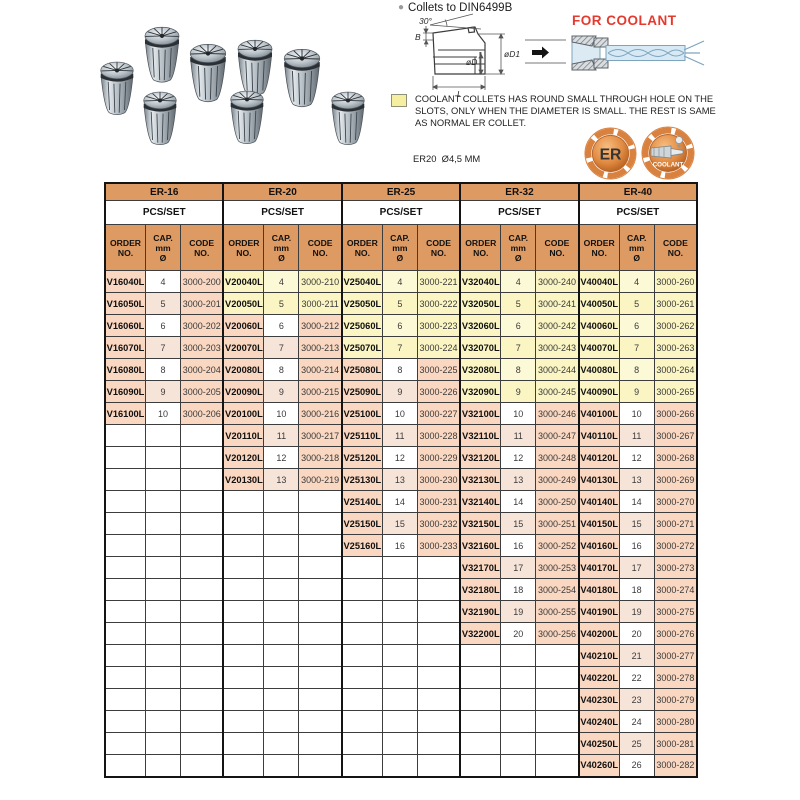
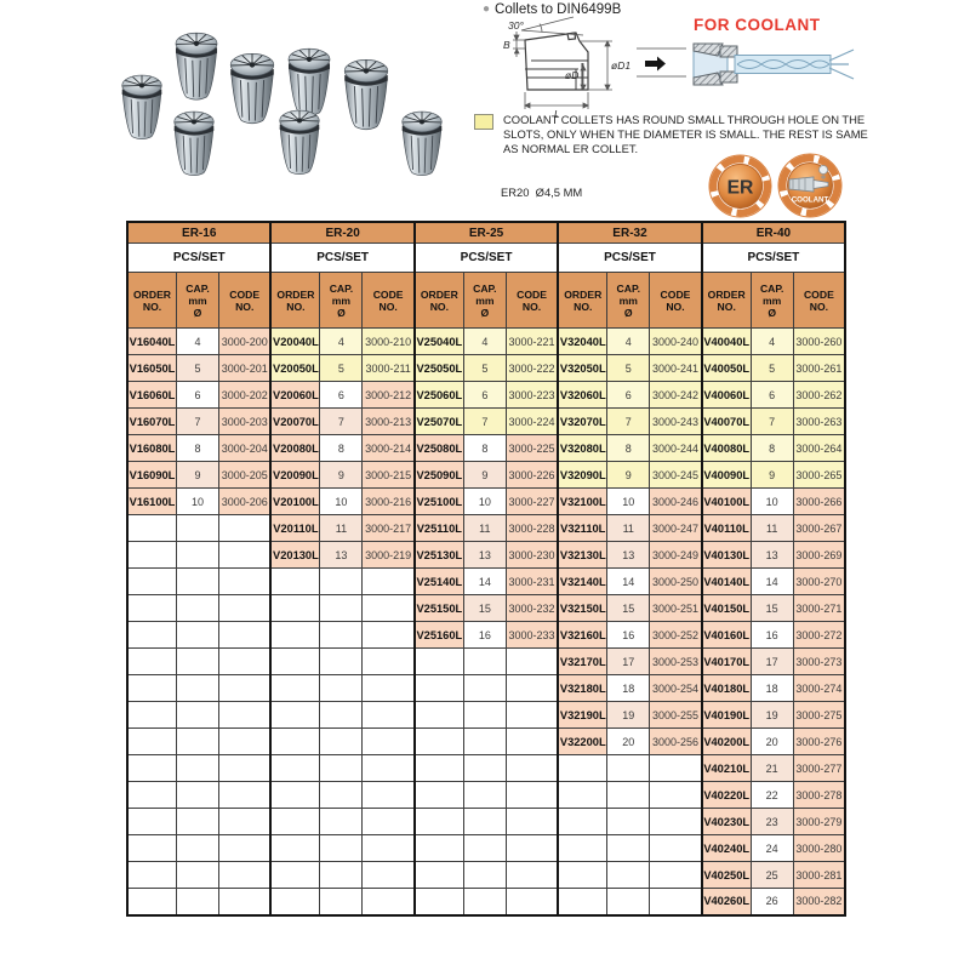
  ● Collets to DIN6499B
  30°
  B
  øD
  øD1
  L
  FOR COOLANT
  COOLANT COLLETS HAS ROUND SMALL THROUGH HOLE ON THE
  SLOTS, ONLY WHEN THE DIAMETER IS SMALL. THE REST IS SAME
  AS NORMAL ER COLLET.
  ER20 Ø4,5 MM
  ER
  ER-16	ER-20	ER-25	ER-32	ER-40
  PCS/SET	PCS/SET	PCS/SET	PCS/SET	PCS/SET
  ORDERNO.	CAP.mmØ	CODENO.	ORDERNO.	CAP.mmØ	CODENO.	ORDERNO.	CAP.mmØ	CODENO.	ORDERNO.	CAP.mmØ	CODENO.	ORDERNO.	CAP.mmØ	CODENO.
  V16040L	4	3000-200	V20040L	4	3000-210	V25040L	4	3000-221	V32040L	4	3000-240	V40040L	4	3000-260
  V16050L	5	3000-201	V20050L	5	3000-211	V25050L	5	3000-222	V32050L	5	3000-241	V40050L	5	3000-261
  V16060L	6	3000-202	V20060L	6	3000-212	V25060L	6	3000-223	V32060L	6	3000-242	V40060L	6	3000-262
  V16070L	7	3000-203	V20070L	7	3000-213	V25070L	7	3000-224	V32070L	7	3000-243	V40070L	7	3000-263
  V16080L	8	3000-204	V20080L	8	3000-214	V25080L	8	3000-225	V32080L	8	3000-244	V40080L	8	3000-264
  V16090L	9	3000-205	V20090L	9	3000-215	V25090L	9	3000-226	V32090L	9	3000-245	V40090L	9	3000-265
  V16100L	10	3000-206	V20100L	10	3000-216	V25100L	10	3000-227	V32100L	10	3000-246	V40100L	10	3000-266
  			V20110L	11	3000-217	V25110L	11	3000-228	V32110L	11	3000-247	V40110L	11	3000-267
- 			V20120L	12	3000-218	V25120L	12	3000-229	V32120L	12	3000-248	V40120L	12	3000-268
  			V20130L	13	3000-219	V25130L	13	3000-230	V32130L	13	3000-249	V40130L	13	3000-269
  						V25140L	14	3000-231	V32140L	14	3000-250	V40140L	14	3000-270
  						V25150L	15	3000-232	V32150L	15	3000-251	V40150L	15	3000-271
  						V25160L	16	3000-233	V32160L	16	3000-252	V40160L	16	3000-272
  									V32170L	17	3000-253	V40170L	17	3000-273
  									V32180L	18	3000-254	V40180L	18	3000-274
  									V32190L	19	3000-255	V40190L	19	3000-275
  									V32200L	20	3000-256	V40200L	20	3000-276
  												V40210L	21	3000-277
  												V40220L	22	3000-278
  												V40230L	23	3000-279
  												V40240L	24	3000-280
  												V40250L	25	3000-281
  												V40260L	26	3000-282
